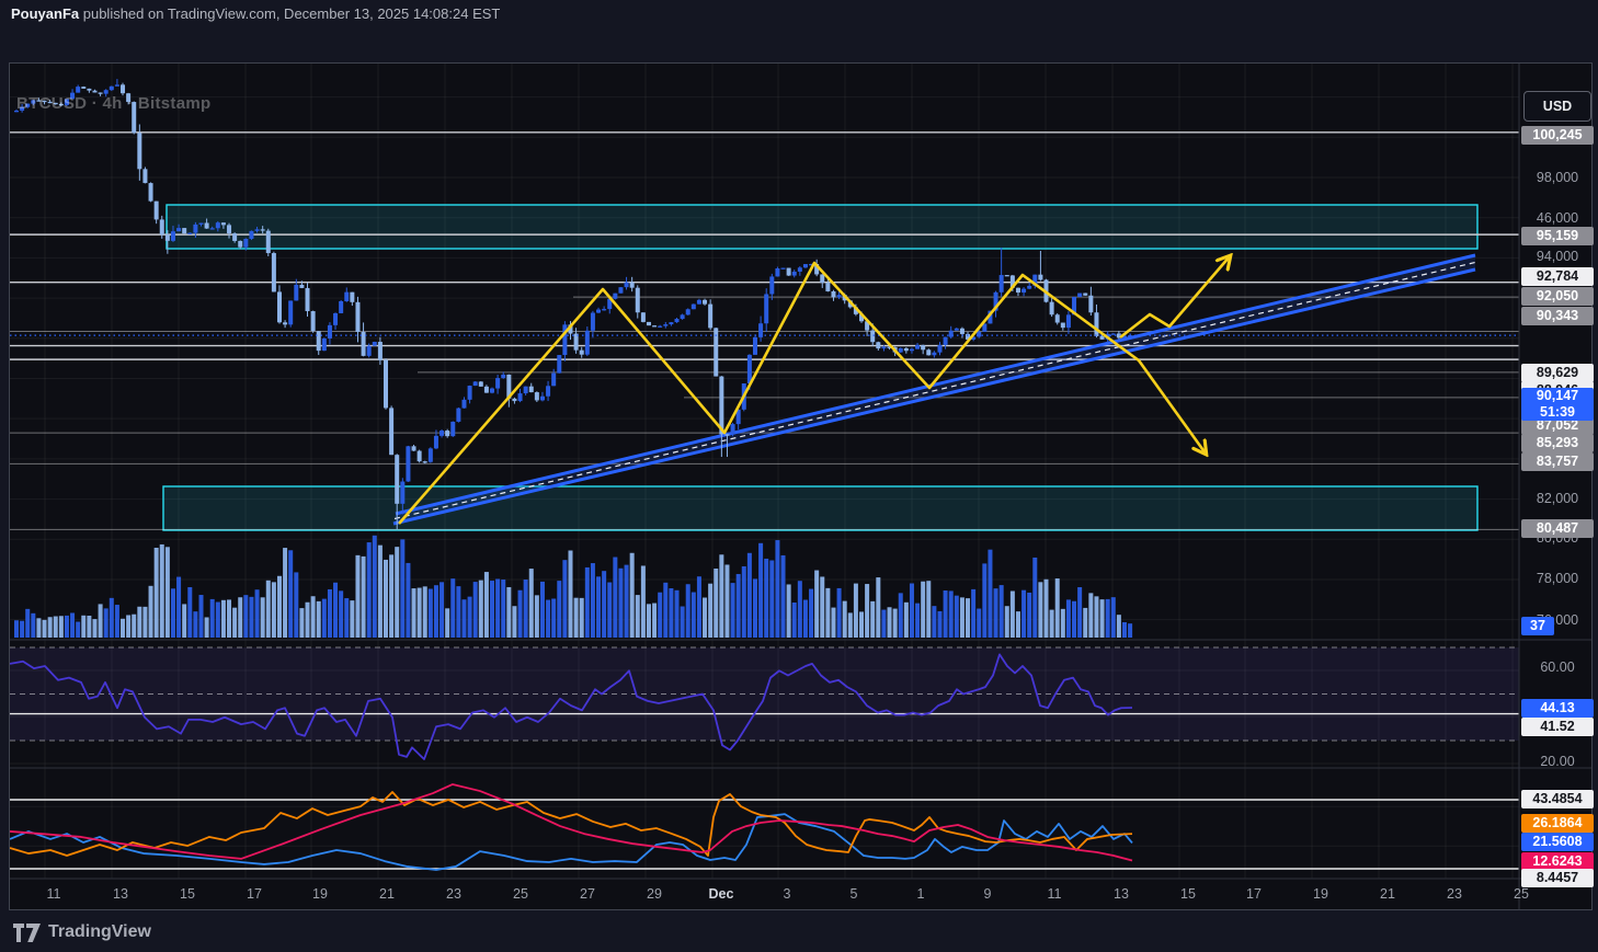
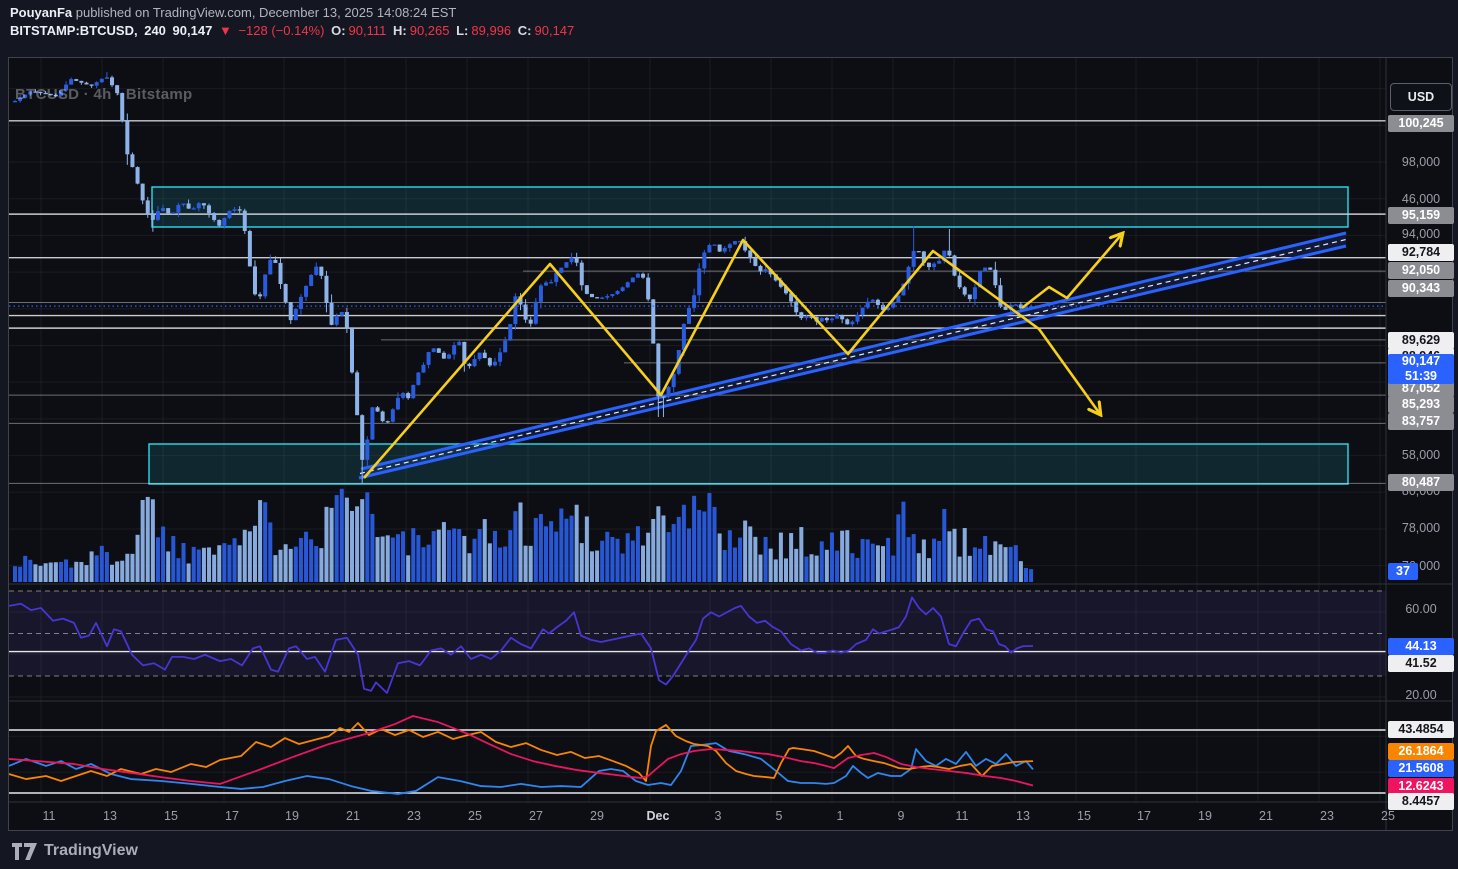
  PouyanFa published on TradingView.com, December 13, 2025 14:08:24 EST
+ BITSTAMP:BTCUSD, 240 90,147 ▼ −128 (−0.14%) O: 90,111 H: 90,265 L: 89,996 C: 90,147
  BTCUSD · 4h · Bitstamp
  USD
  98,000
  46,000
  94,000
- 82,000
+ 58,000
  80,000
  78,000
  60.00
  20.00
  100,245
  95,159
  92,784
  92,050
  90,343
  89,629
  87,052
  85,293
  83,757
  80,487
  37
  44.13
  41.52
  43.4854
  26.1864
  21.5608
  12.6243
  8.4457
  11
  13
  15
  17
  19
  21
  23
  25
  27
  29
  Dec
  3
  5
  1
  9
  11
  13
  15
  17
  19
  21
  23
  25
  90,147
  51:39
  TradingView
